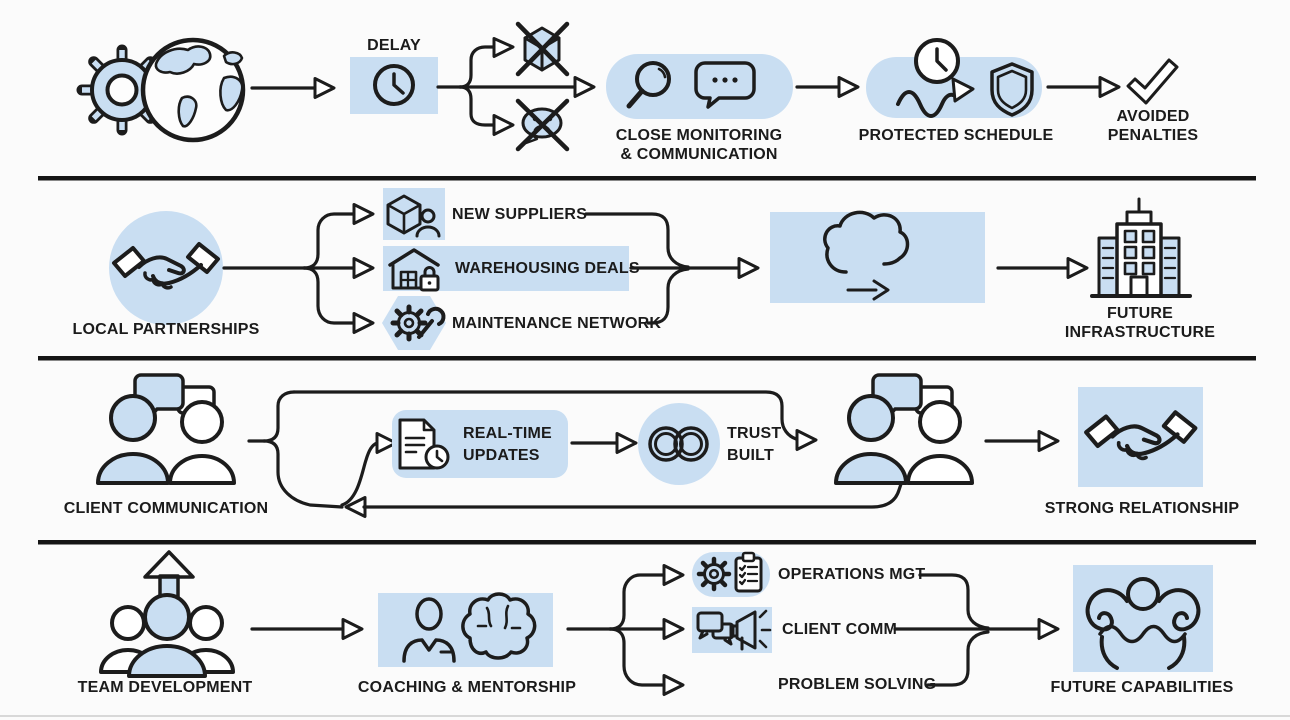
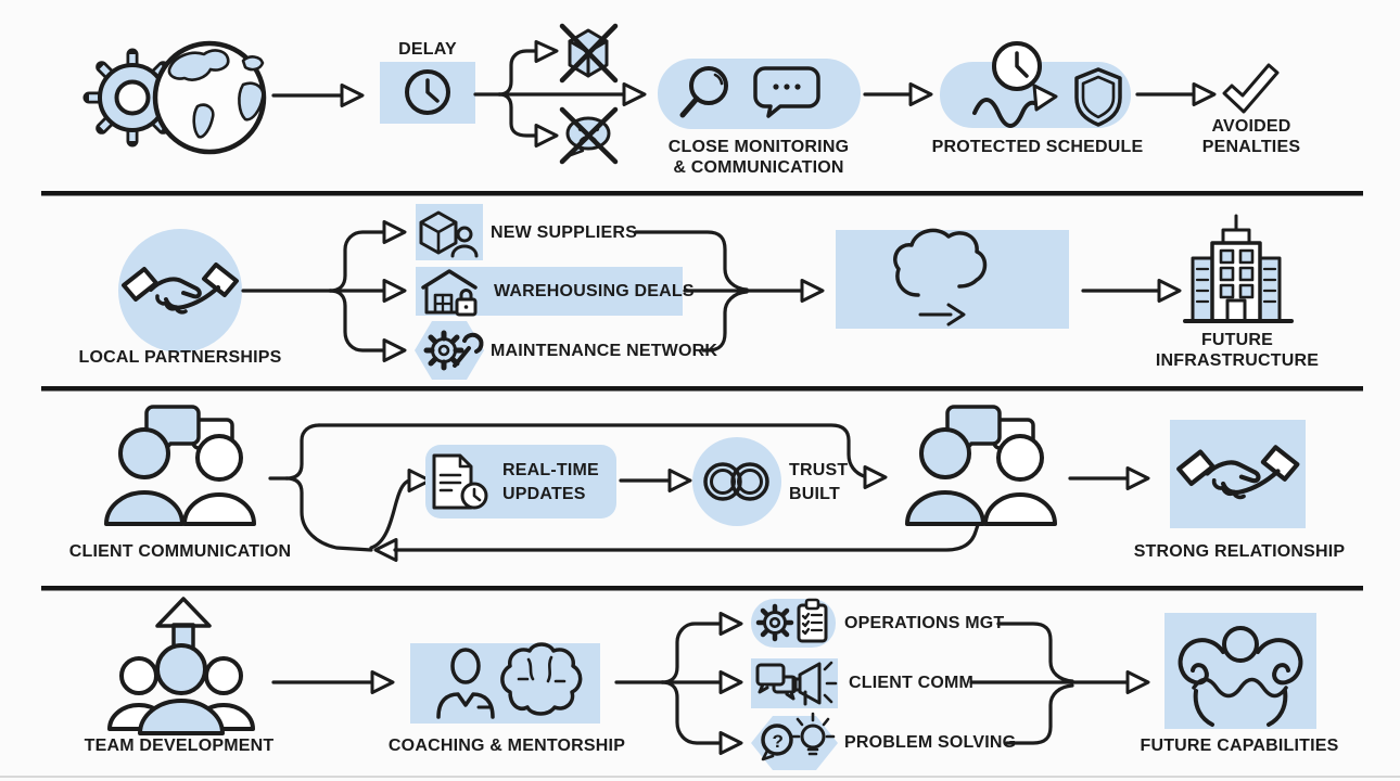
+ ?
  DELAY
  CLOSE MONITORING
  & COMMUNICATION
  PROTECTED SCHEDULE
  AVOIDED
  PENALTIES
  LOCAL PARTNERSHIPS
  NEW SUPPLIERS
  WAREHOUSING DEALS
  MAINTENANCE NETWORK
  FUTURE
  INFRASTRUCTURE
  CLIENT COMMUNICATION
  REAL-TIME
  UPDATES
  TRUST
  BUILT
  STRONG RELATIONSHIP
  TEAM DEVELOPMENT
  COACHING & MENTORSHIP
  OPERATIONS MGT
  CLIENT COMM
  PROBLEM SOLVING
  FUTURE CAPABILITIES
